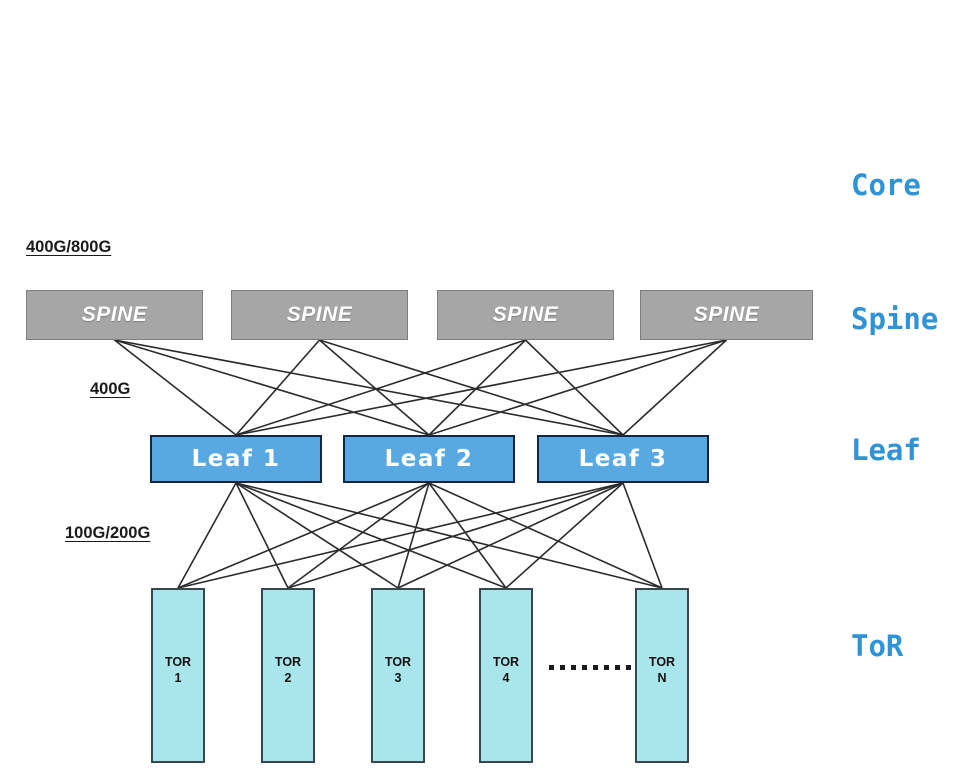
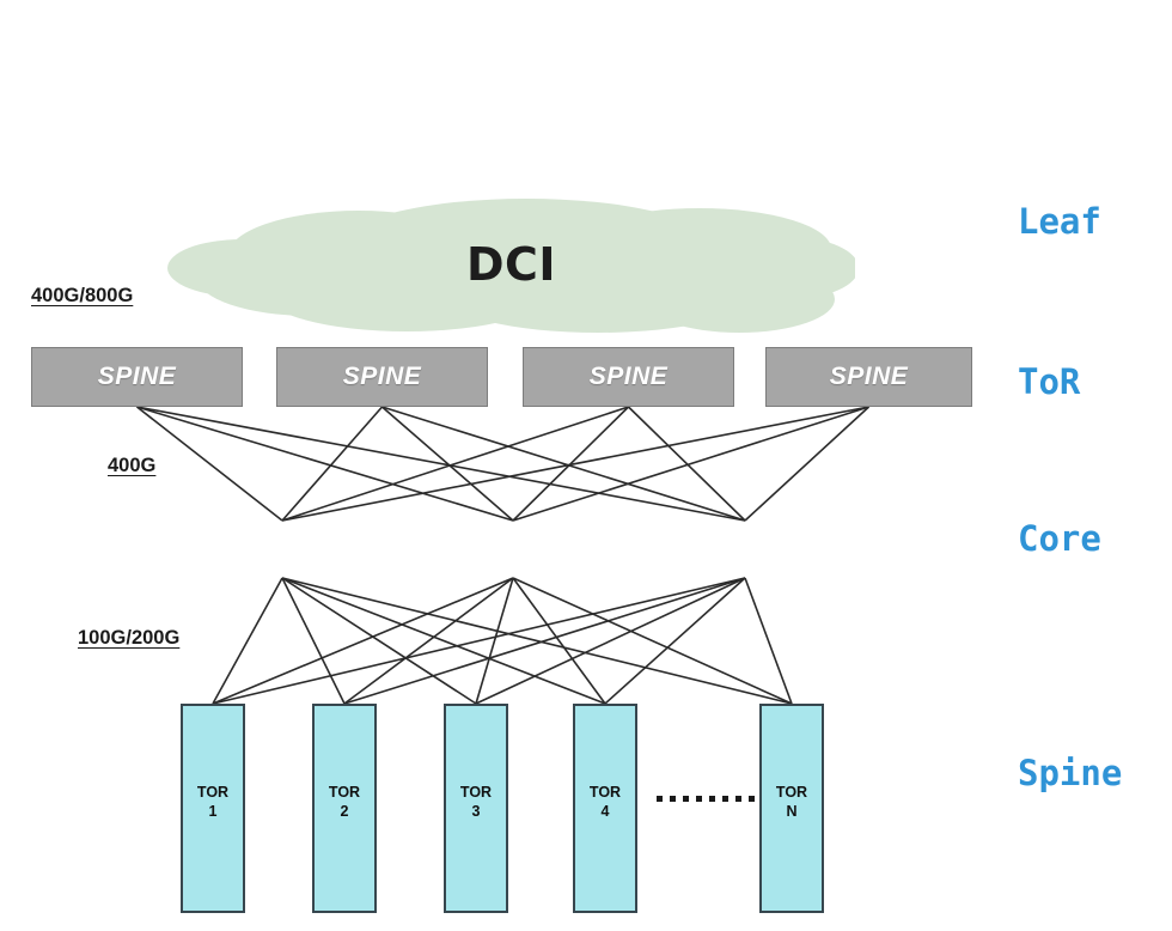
+ DCI
  400G/800G
  400G
  100G/200G
  SPINE
  SPINE
  SPINE
  SPINE
- Leaf 1
- Leaf 2
- Leaf 3
  TOR
  1
  TOR
  2
  TOR
  3
  TOR
  4
  TOR
  N
- Core
+ Leaf
- Spine
+ ToR
- Leaf
+ Core
- ToR
+ Spine
